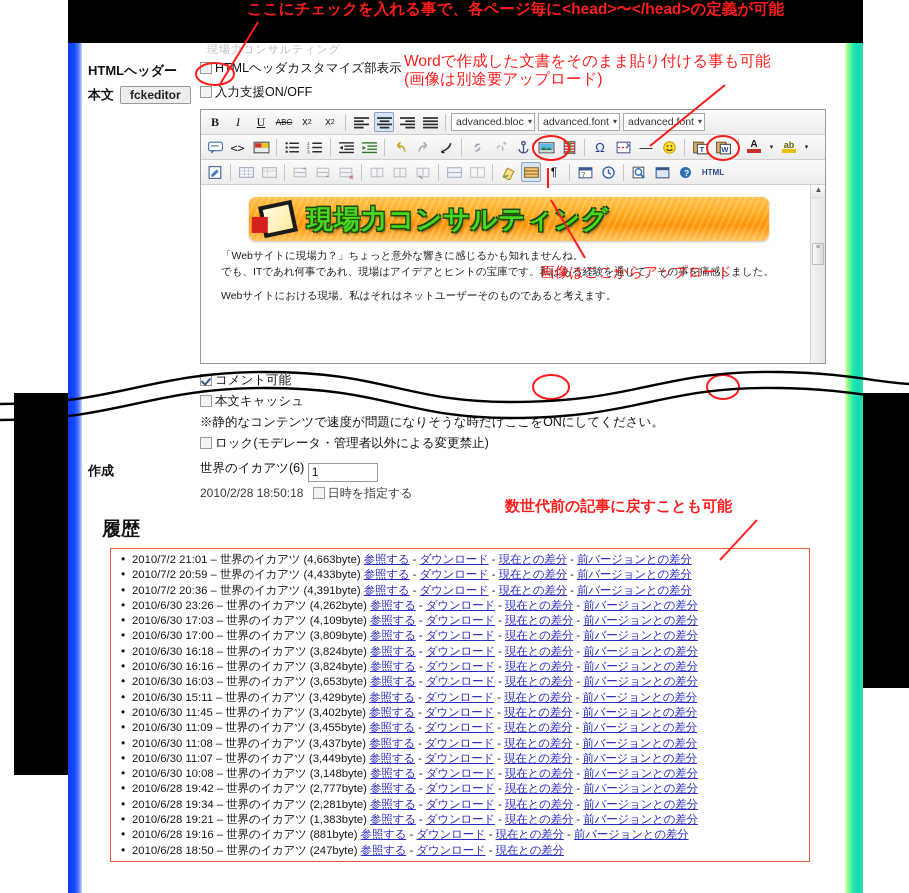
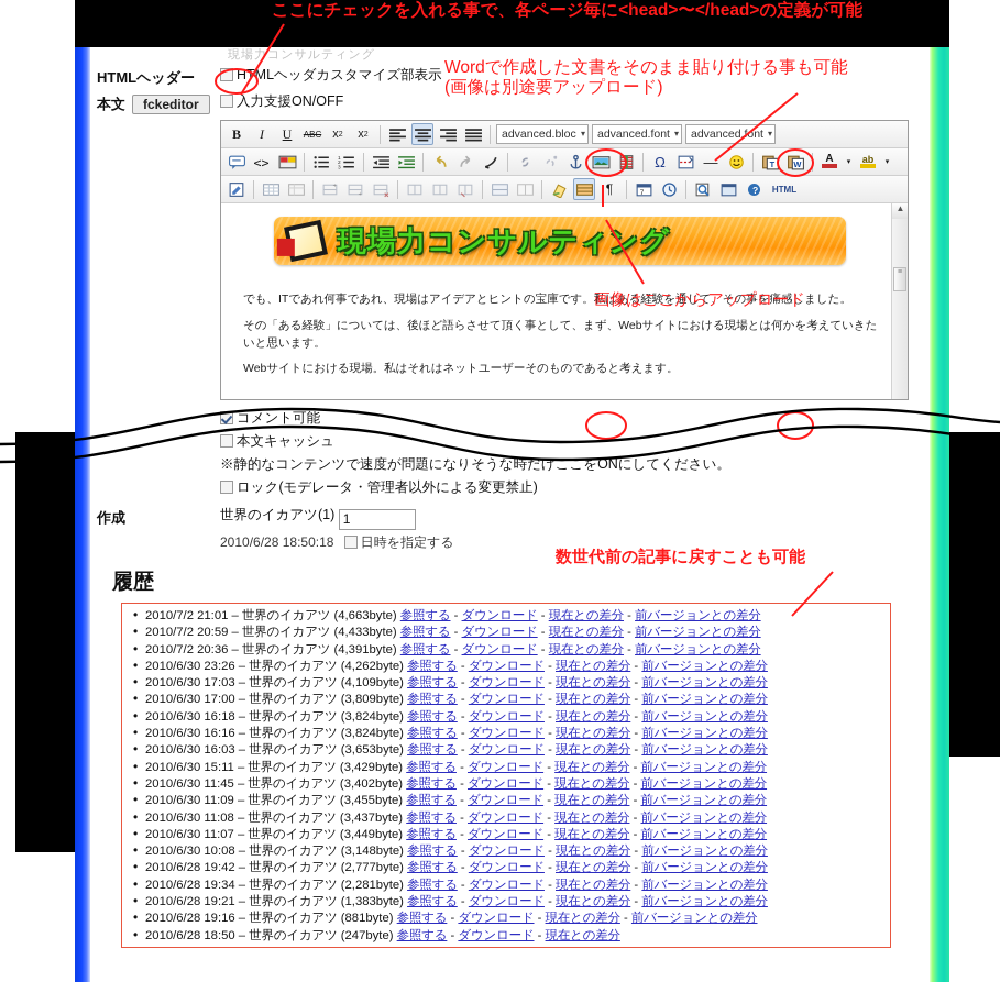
  現場力コンサルティング
  HTMLヘッダー
  HTMLヘッダカスタマイズ部表示
  本文 fckeditor
  入力支援ON/OFF
  B
  I
  U
  ABC
  x
  x
  advanced.bloc
  advanced.font
  advanced.font
  <>
  Ω
  —
  T
  W
  A
  ab
  ¶
  ?
  HTML
  現場力コンサルティング
- 「Webサイトに現場力？」ちょっと意外な響きに感じるかも知れませんね。
  でも、ITであれ何事であれ、現場はアイデアとヒントの宝庫です。私はある経験を通じて、その事を痛感しました。
+ その「ある経験」については、後ほど語らさせて頂く事として、まず、Webサイトにおける現場とは何かを考えていきたいと思います。
  Webサイトにおける現場。私はそれはネットユーザーそのものであると考えます。
  ▲
  コメント可能
  本文キャッシュ
  ※静的なコンテンツで速度が問題になりそうな時だけここをONにしてください。
  ロック(モデレータ・管理者以外による変更禁止)
  作成
- 世界のイカアツ(6) 1
+ 世界のイカアツ(1) 1
- 2010/2/28 18:50:18 日時を指定する
+ 2010/6/28 18:50:18 日時を指定する
  履歴
  2010/7/2 21:01 – 世界のイカアツ (4,663byte) 参照する - ダウンロード - 現在との差分 - 前バージョンとの差分
  2010/7/2 20:59 – 世界のイカアツ (4,433byte) 参照する - ダウンロード - 現在との差分 - 前バージョンとの差分
  2010/7/2 20:36 – 世界のイカアツ (4,391byte) 参照する - ダウンロード - 現在との差分 - 前バージョンとの差分
  2010/6/30 23:26 – 世界のイカアツ (4,262byte) 参照する - ダウンロード - 現在との差分 - 前バージョンとの差分
  2010/6/30 17:03 – 世界のイカアツ (4,109byte) 参照する - ダウンロード - 現在との差分 - 前バージョンとの差分
  2010/6/30 17:00 – 世界のイカアツ (3,809byte) 参照する - ダウンロード - 現在との差分 - 前バージョンとの差分
  2010/6/30 16:18 – 世界のイカアツ (3,824byte) 参照する - ダウンロード - 現在との差分 - 前バージョンとの差分
  2010/6/30 16:16 – 世界のイカアツ (3,824byte) 参照する - ダウンロード - 現在との差分 - 前バージョンとの差分
  2010/6/30 16:03 – 世界のイカアツ (3,653byte) 参照する - ダウンロード - 現在との差分 - 前バージョンとの差分
  2010/6/30 15:11 – 世界のイカアツ (3,429byte) 参照する - ダウンロード - 現在との差分 - 前バージョンとの差分
  2010/6/30 11:45 – 世界のイカアツ (3,402byte) 参照する - ダウンロード - 現在との差分 - 前バージョンとの差分
  2010/6/30 11:09 – 世界のイカアツ (3,455byte) 参照する - ダウンロード - 現在との差分 - 前バージョンとの差分
  2010/6/30 11:08 – 世界のイカアツ (3,437byte) 参照する - ダウンロード - 現在との差分 - 前バージョンとの差分
  2010/6/30 11:07 – 世界のイカアツ (3,449byte) 参照する - ダウンロード - 現在との差分 - 前バージョンとの差分
  2010/6/30 10:08 – 世界のイカアツ (3,148byte) 参照する - ダウンロード - 現在との差分 - 前バージョンとの差分
  2010/6/28 19:42 – 世界のイカアツ (2,777byte) 参照する - ダウンロード - 現在との差分 - 前バージョンとの差分
  2010/6/28 19:34 – 世界のイカアツ (2,281byte) 参照する - ダウンロード - 現在との差分 - 前バージョンとの差分
  2010/6/28 19:21 – 世界のイカアツ (1,383byte) 参照する - ダウンロード - 現在との差分 - 前バージョンとの差分
  2010/6/28 19:16 – 世界のイカアツ (881byte) 参照する - ダウンロード - 現在との差分 - 前バージョンとの差分
  2010/6/28 18:50 – 世界のイカアツ (247byte) 参照する - ダウンロード - 現在との差分
  ここにチェックを入れる事で、各ページ毎に<head>〜</head>の定義が可能
  Wordで作成した文書をそのまま貼り付ける事も可能
  (画像は別途要アップロード)
  画像はここからアップロード
  数世代前の記事に戻すことも可能
